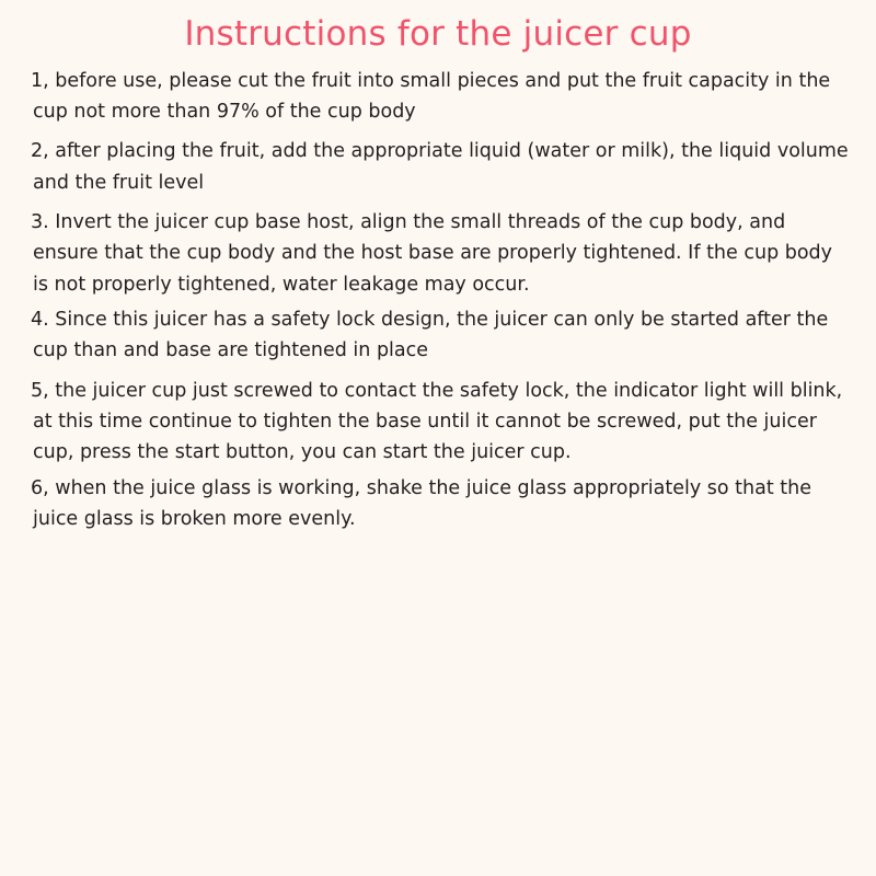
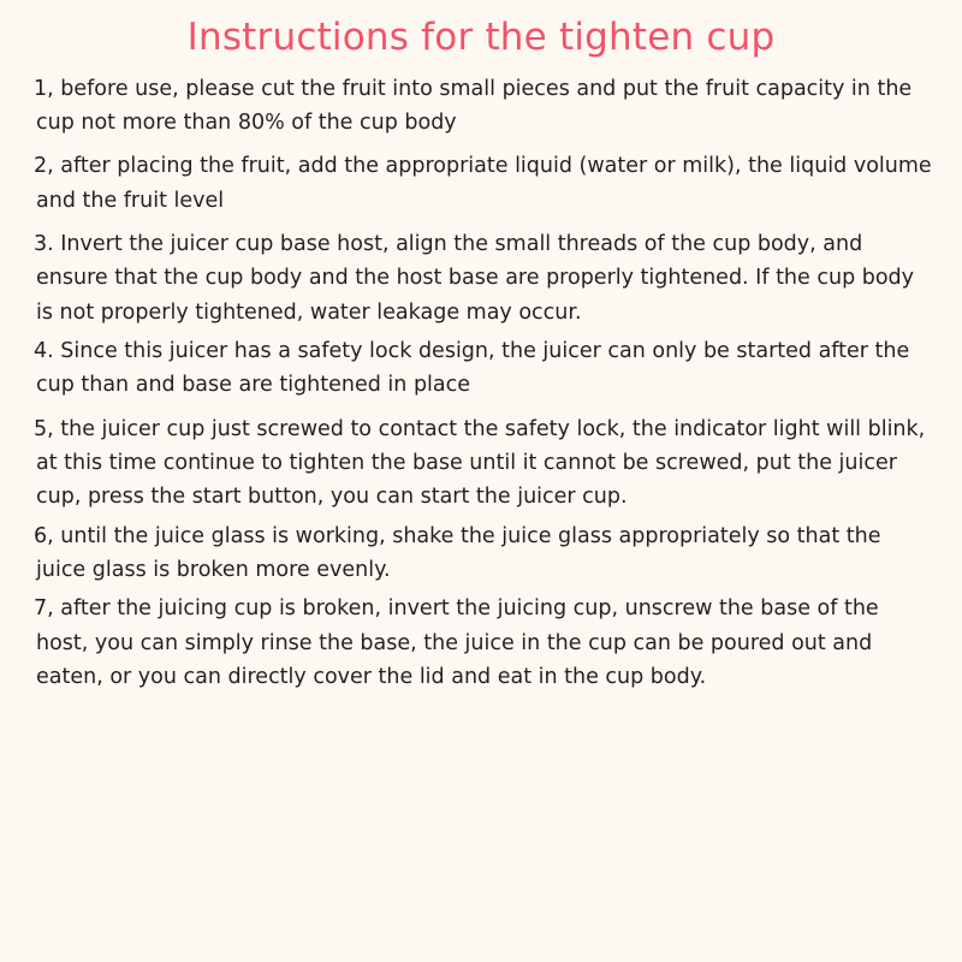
- Instructions for the juicer cup
+ Instructions for the tighten cup
- 1, before use, please cut the fruit into small pieces and put the fruit capacity in the cup not more than 97% of the cup body
+ 1, before use, please cut the fruit into small pieces and put the fruit capacity in the cup not more than 80% of the cup body
  2, after placing the fruit, add the appropriate liquid (water or milk), the liquid volume and the fruit level
  3. Invert the juicer cup base host, align the small threads of the cup body, and ensure that the cup body and the host base are properly tightened. If the cup body is not properly tightened, water leakage may occur.
  4. Since this juicer has a safety lock design, the juicer can only be started after the cup than and base are tightened in place
  5, the juicer cup just screwed to contact the safety lock, the indicator light will blink, at this time continue to tighten the base until it cannot be screwed, put the juicer cup, press the start button, you can start the juicer cup.
- 6, when the juice glass is working, shake the juice glass appropriately so that the juice glass is broken more evenly.
+ 6, until the juice glass is working, shake the juice glass appropriately so that the juice glass is broken more evenly.
+ 7, after the juicing cup is broken, invert the juicing cup, unscrew the base of the host, you can simply rinse the base, the juice in the cup can be poured out and eaten, or you can directly cover the lid and eat in the cup body.
